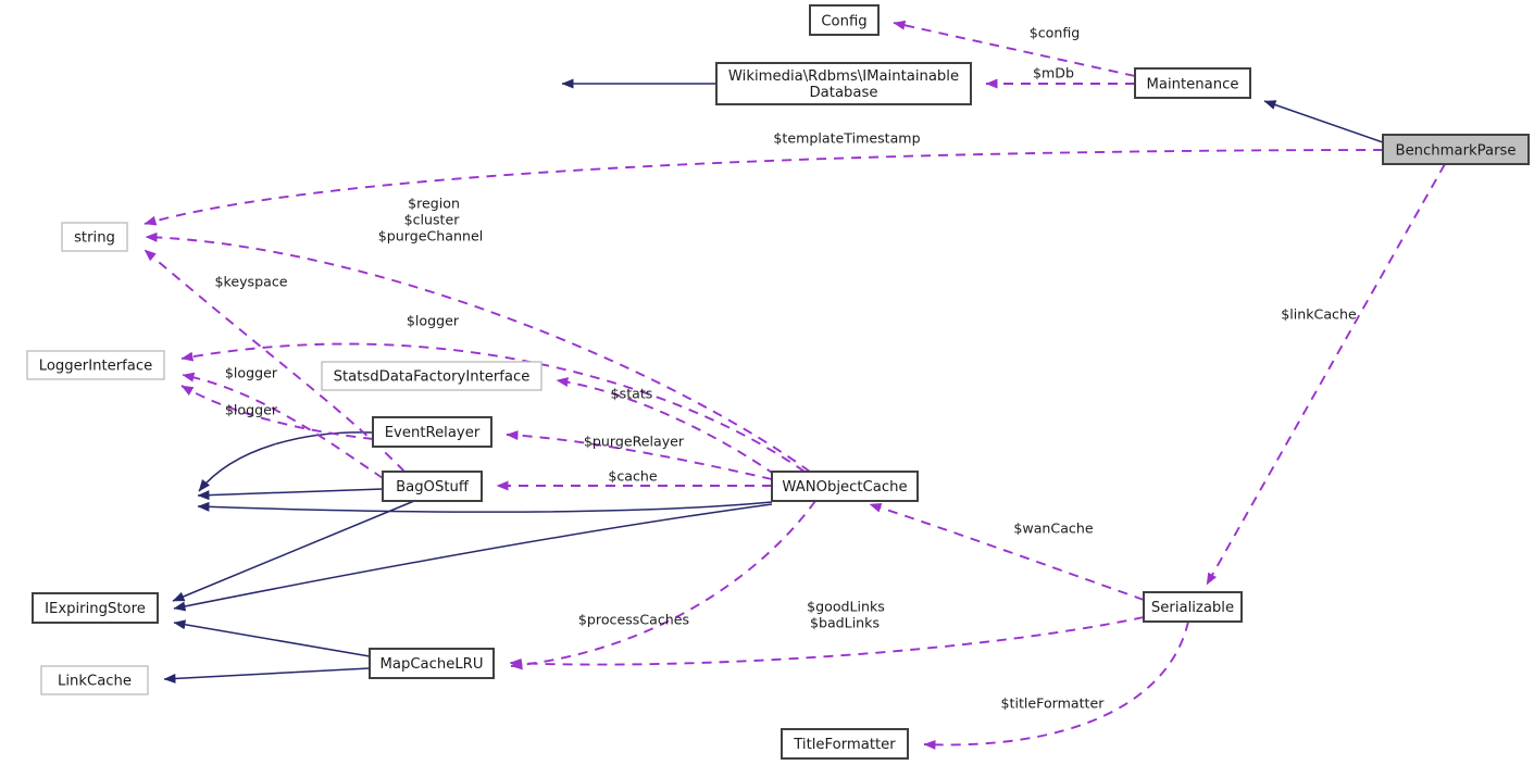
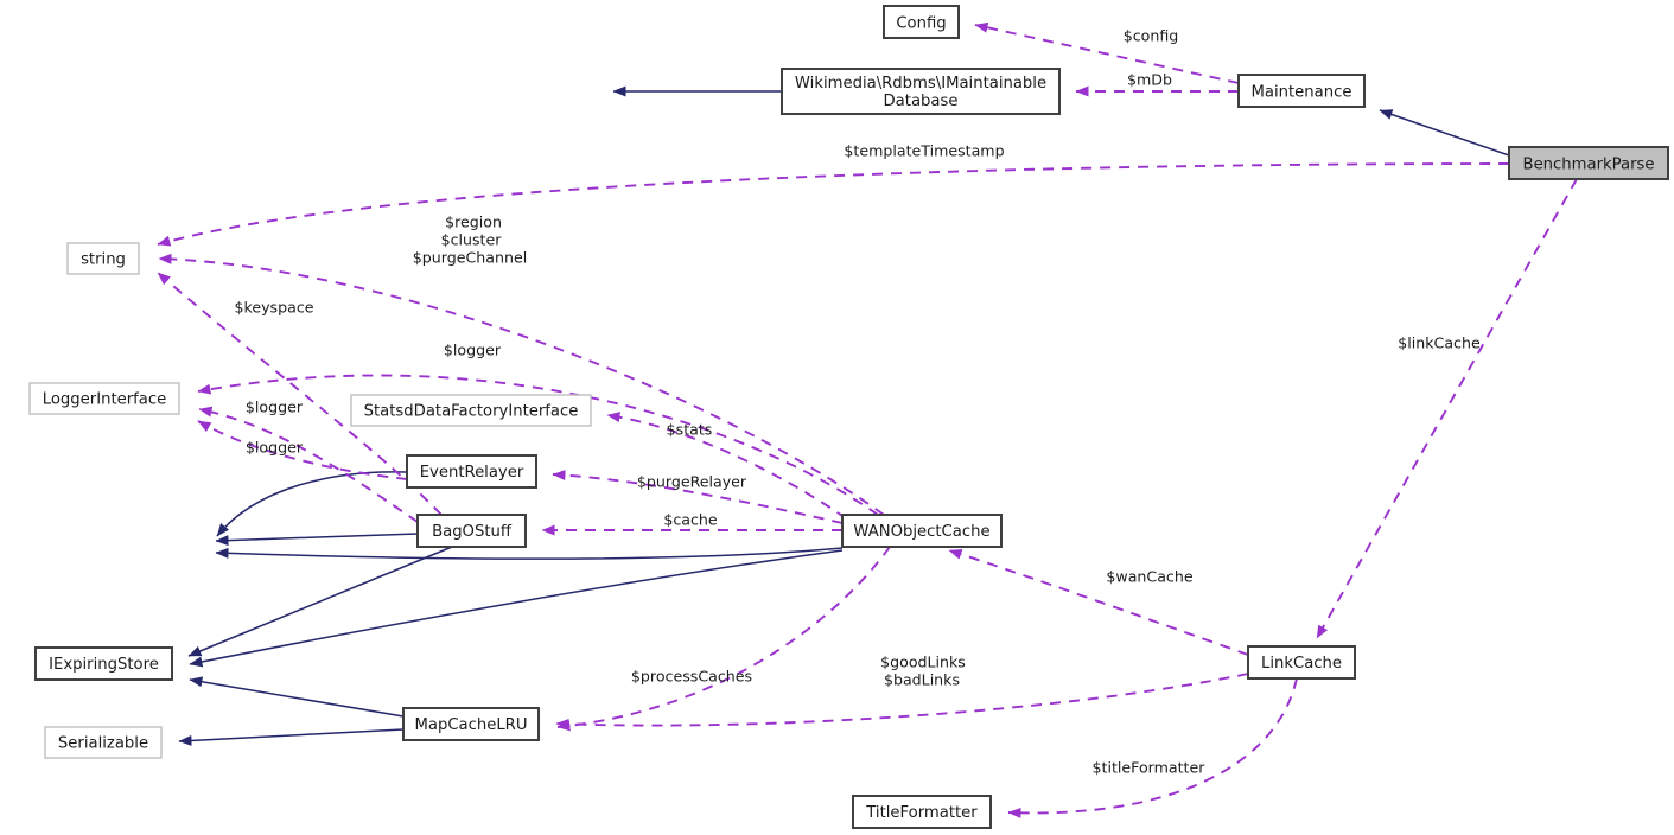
  $config
  $mDb
  $templateTimestamp
  $region
  $cluster
  $purgeChannel
  $keyspace
  $linkCache
  $logger
  $logger
  $stats
  $logger
  $purgeRelayer
  $cache
  $wanCache
  $goodLinks
  $badLinks
  $processCaches
  $titleFormatter
  Config
  Wikimedia\Rdbms\IMaintainable
  Database
  Maintenance
  BenchmarkParse
  string
  LoggerInterface
  StatsdDataFactoryInterface
  EventRelayer
  BagOStuff
  WANObjectCache
  IExpiringStore
- Serializable
+ LinkCache
  MapCacheLRU
- LinkCache
+ Serializable
  TitleFormatter
